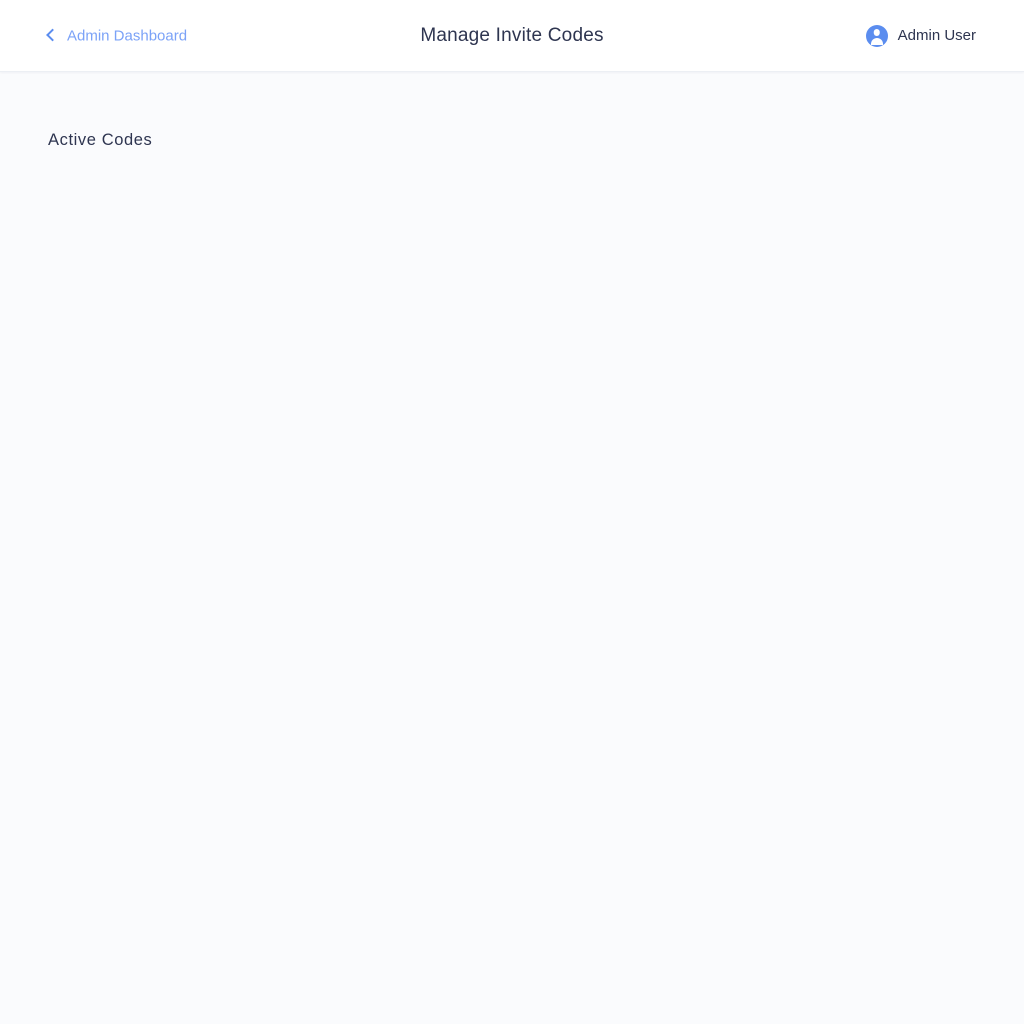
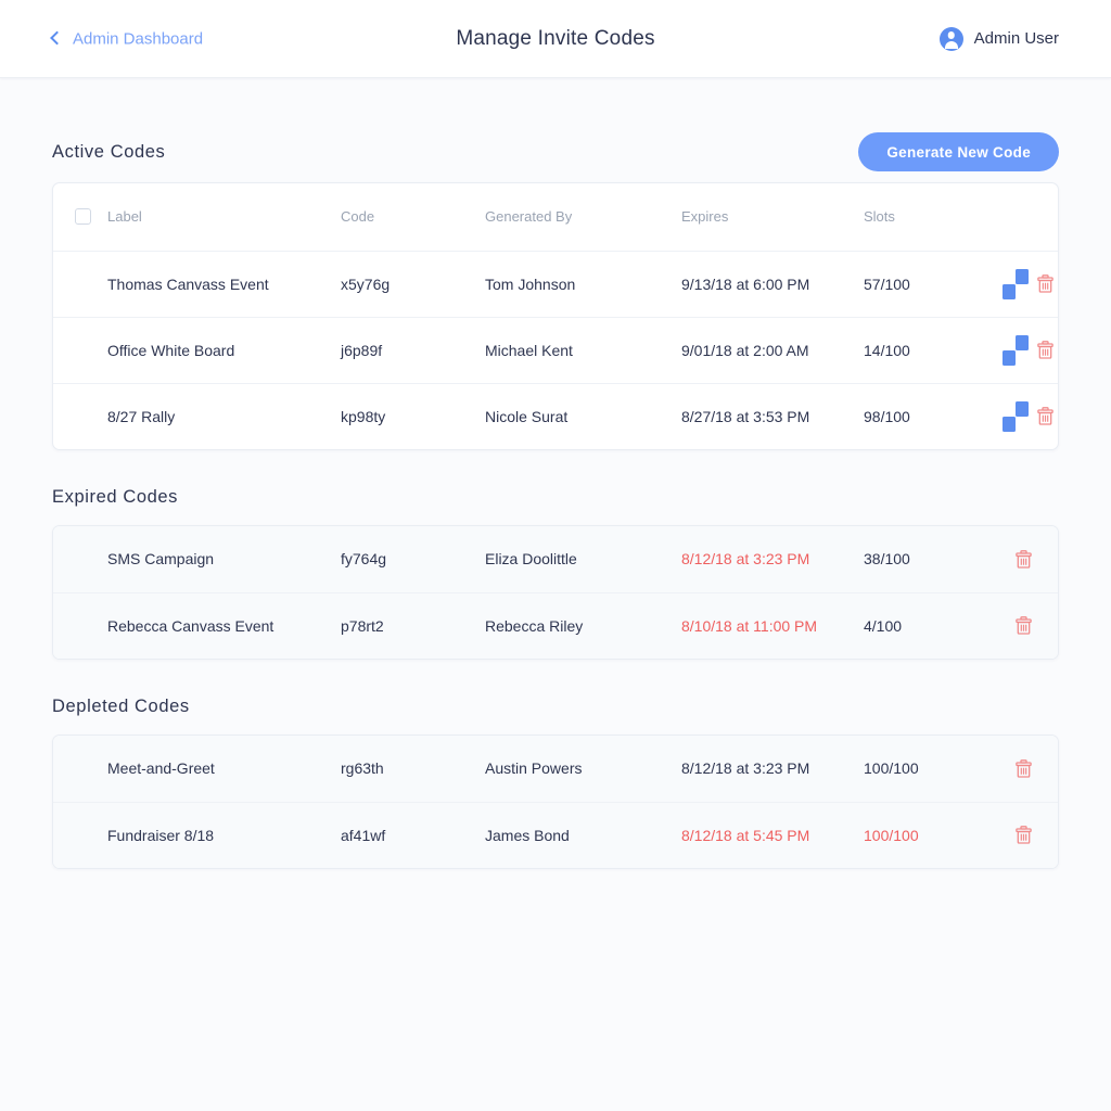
  Admin Dashboard
  Manage Invite Codes
  Admin User
  Active Codes
+ Generate New Code
+ 	Label	Code	Generated By	Expires	Slots
+ 	Thomas Canvass Event	x5y76g	Tom Johnson	9/13/18 at 6:00 PM	57/100
+ 	Office White Board	j6p89f	Michael Kent	9/01/18 at 2:00 AM	14/100
+ 	8/27 Rally	kp98ty	Nicole Surat	8/27/18 at 3:53 PM	98/100
+ Expired Codes
+ 	SMS Campaign	fy764g	Eliza Doolittle	8/12/18 at 3:23 PM	38/100
+ 	Rebecca Canvass Event	p78rt2	Rebecca Riley	8/10/18 at 11:00 PM	4/100
+ Depleted Codes
+ 	Meet-and-Greet	rg63th	Austin Powers	8/12/18 at 3:23 PM	100/100
+ 	Fundraiser 8/18	af41wf	James Bond	8/12/18 at 5:45 PM	100/100
